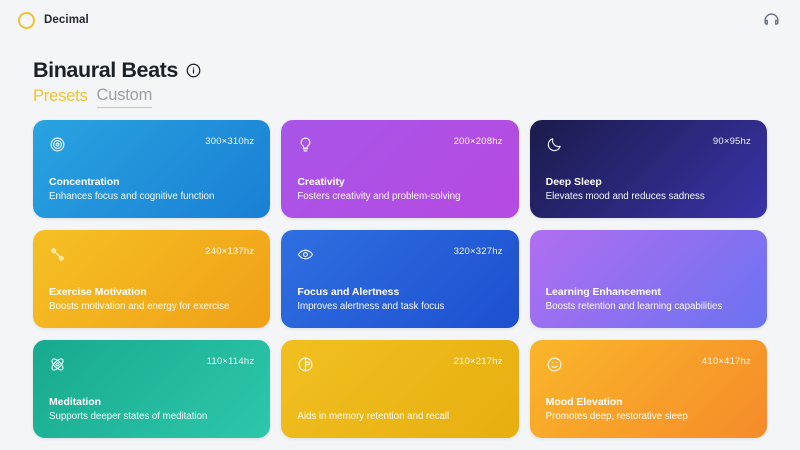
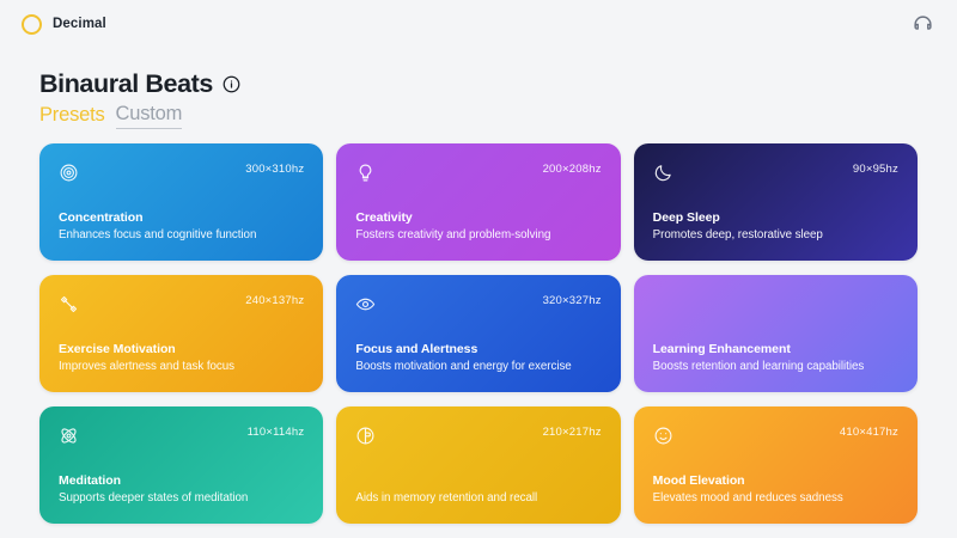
  Decimal
  Binaural Beats
  Presets
  Custom
  300×310hz
  Concentration
  Enhances focus and cognitive function
  200×208hz
  Creativity
  Fosters creativity and problem-solving
  90×95hz
  Deep Sleep
- Elevates mood and reduces sadness
+ Promotes deep, restorative sleep
  240×137hz
  Exercise Motivation
- Boosts motivation and energy for exercise
+ Improves alertness and task focus
  320×327hz
  Focus and Alertness
- Improves alertness and task focus
+ Boosts motivation and energy for exercise
  Learning Enhancement
  Boosts retention and learning capabilities
  110×114hz
  Meditation
  Supports deeper states of meditation
  210×217hz
  Aids in memory retention and recall
  410×417hz
  Mood Elevation
- Promotes deep, restorative sleep
+ Elevates mood and reduces sadness
